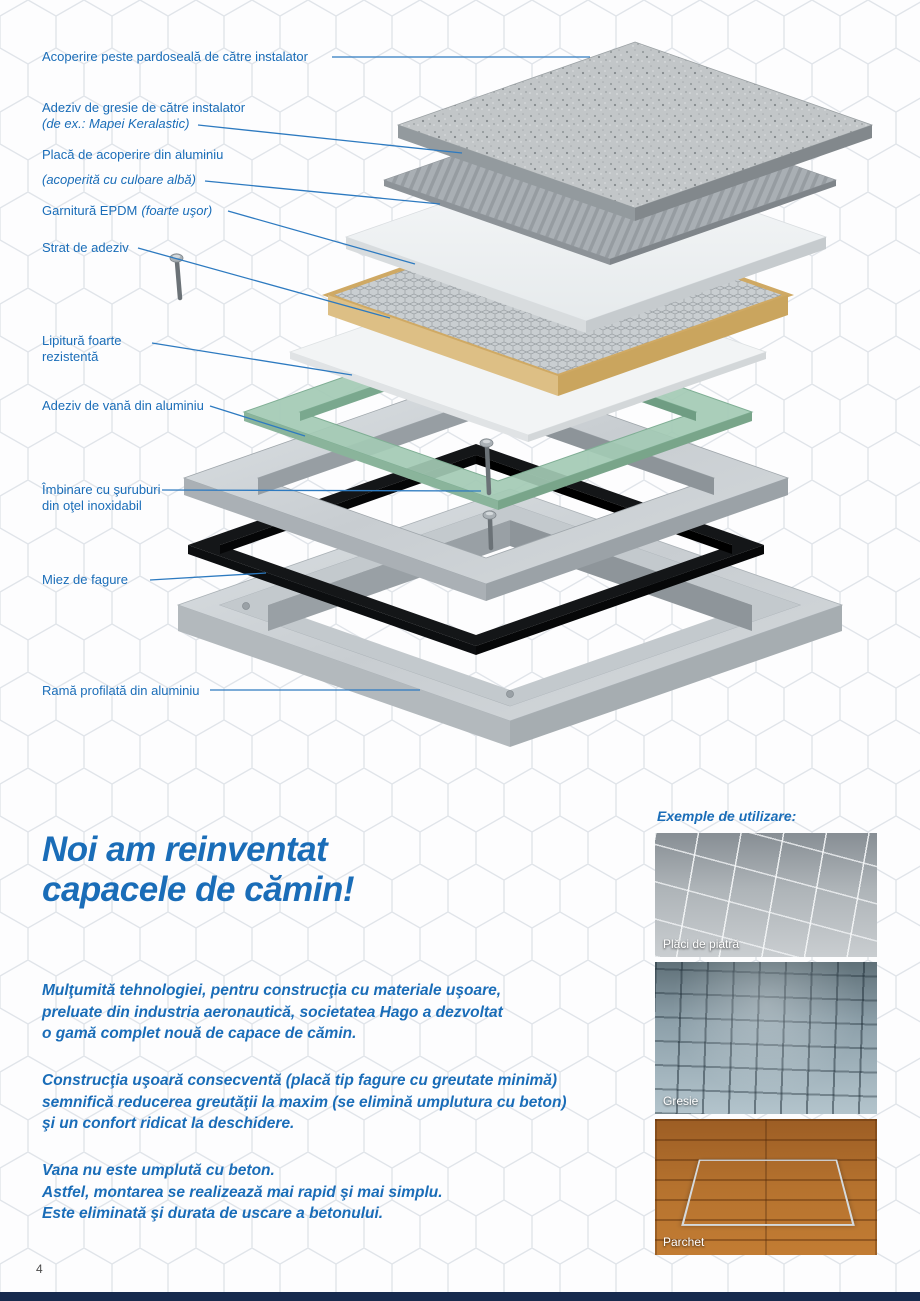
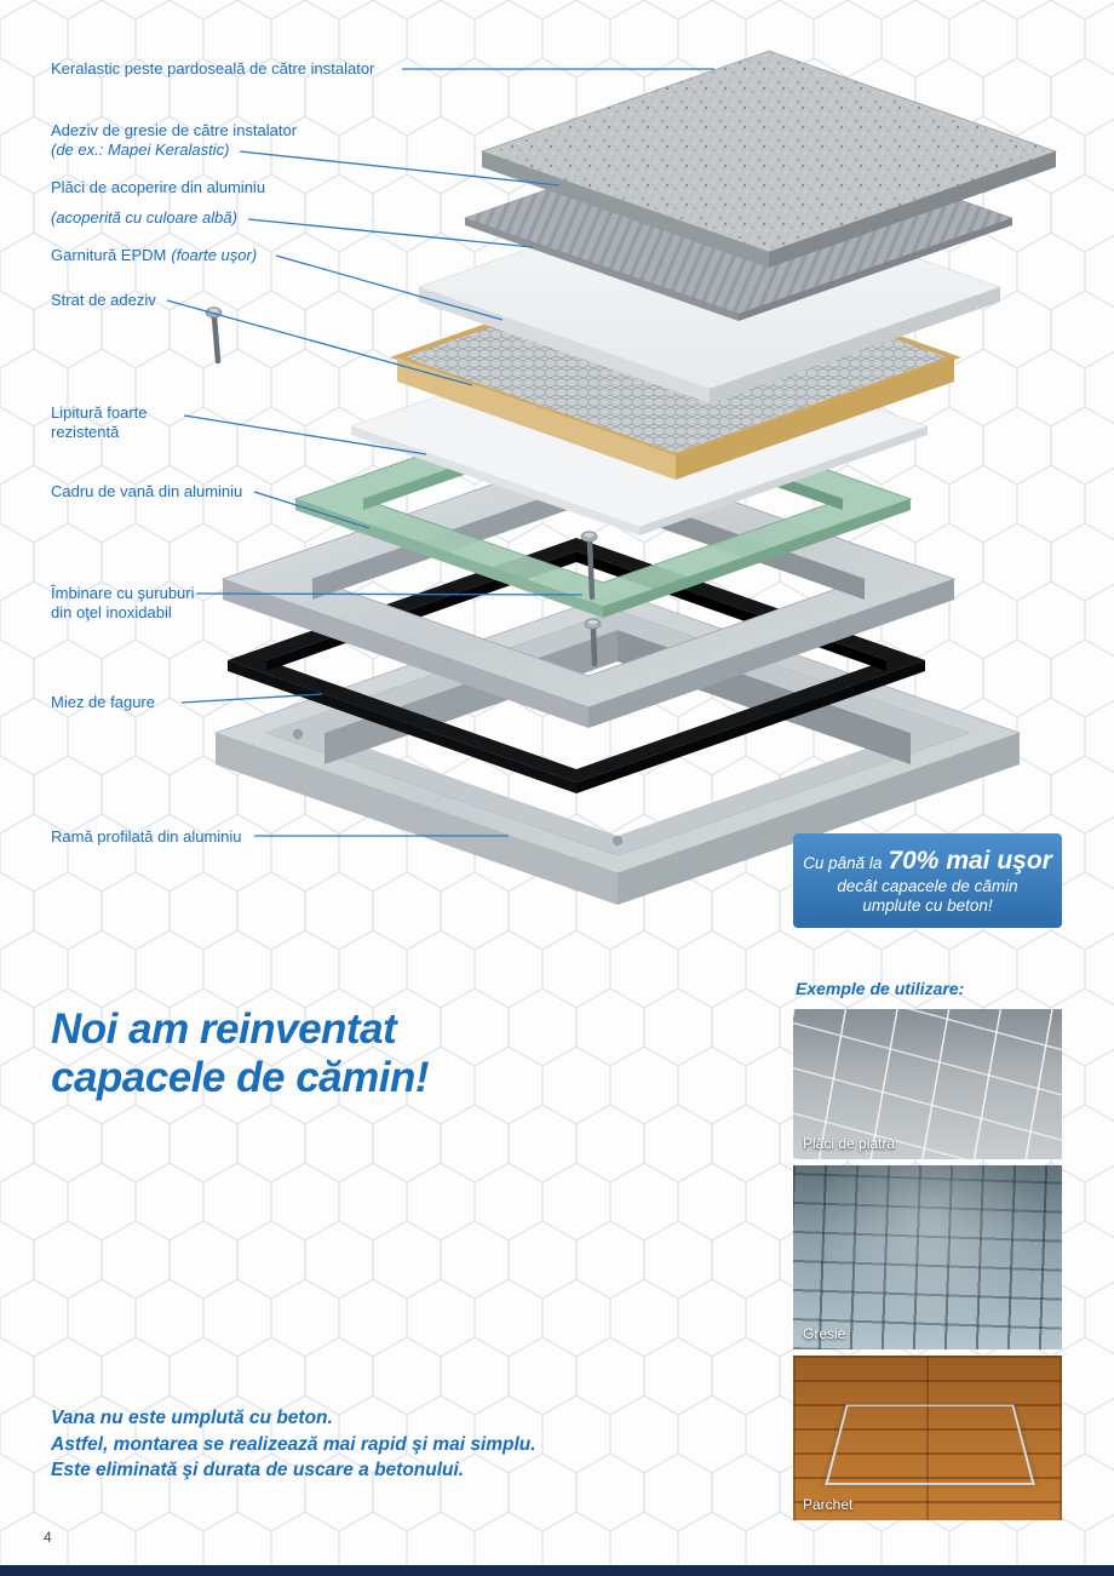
- Acoperire peste pardoseală de către instalator
+ Keralastic peste pardoseală de către instalator
  Adeziv de gresie de către instalator
  (de ex.: Mapei Keralastic)
- Placă de acoperire din aluminiu
+ Plăci de acoperire din aluminiu
  (acoperită cu culoare albă)
  Garnitură EPDM (foarte uşor)
  Strat de adeziv
  Lipitură foarte
  rezistentă
- Adeziv de vană din aluminiu
+ Cadru de vană din aluminiu
  Îmbinare cu şuruburi
  din oţel inoxidabil
  Miez de fagure
  Ramă profilată din aluminiu
+ Cu până la 70% mai uşor
+ decât capacele de cămin
+ umplute cu beton!
  Exemple de utilizare:
  Plăci de piatră
  Gresie
  Parchet
  Noi am reinventat
  capacele de cămin!
- Mulţumită tehnologiei, pentru construcţia cu materiale uşoare,
- preluate din industria aeronautică, societatea Hago a dezvoltat
- o gamă complet nouă de capace de cămin.
- Construcţia uşoară consecventă (placă tip fagure cu greutate minimă)
- semnifică reducerea greutăţii la maxim (se elimină umplutura cu beton)
- şi un confort ridicat la deschidere.
  Vana nu este umplută cu beton.
  Astfel, montarea se realizează mai rapid şi mai simplu.
  Este eliminată şi durata de uscare a betonului.
  4
